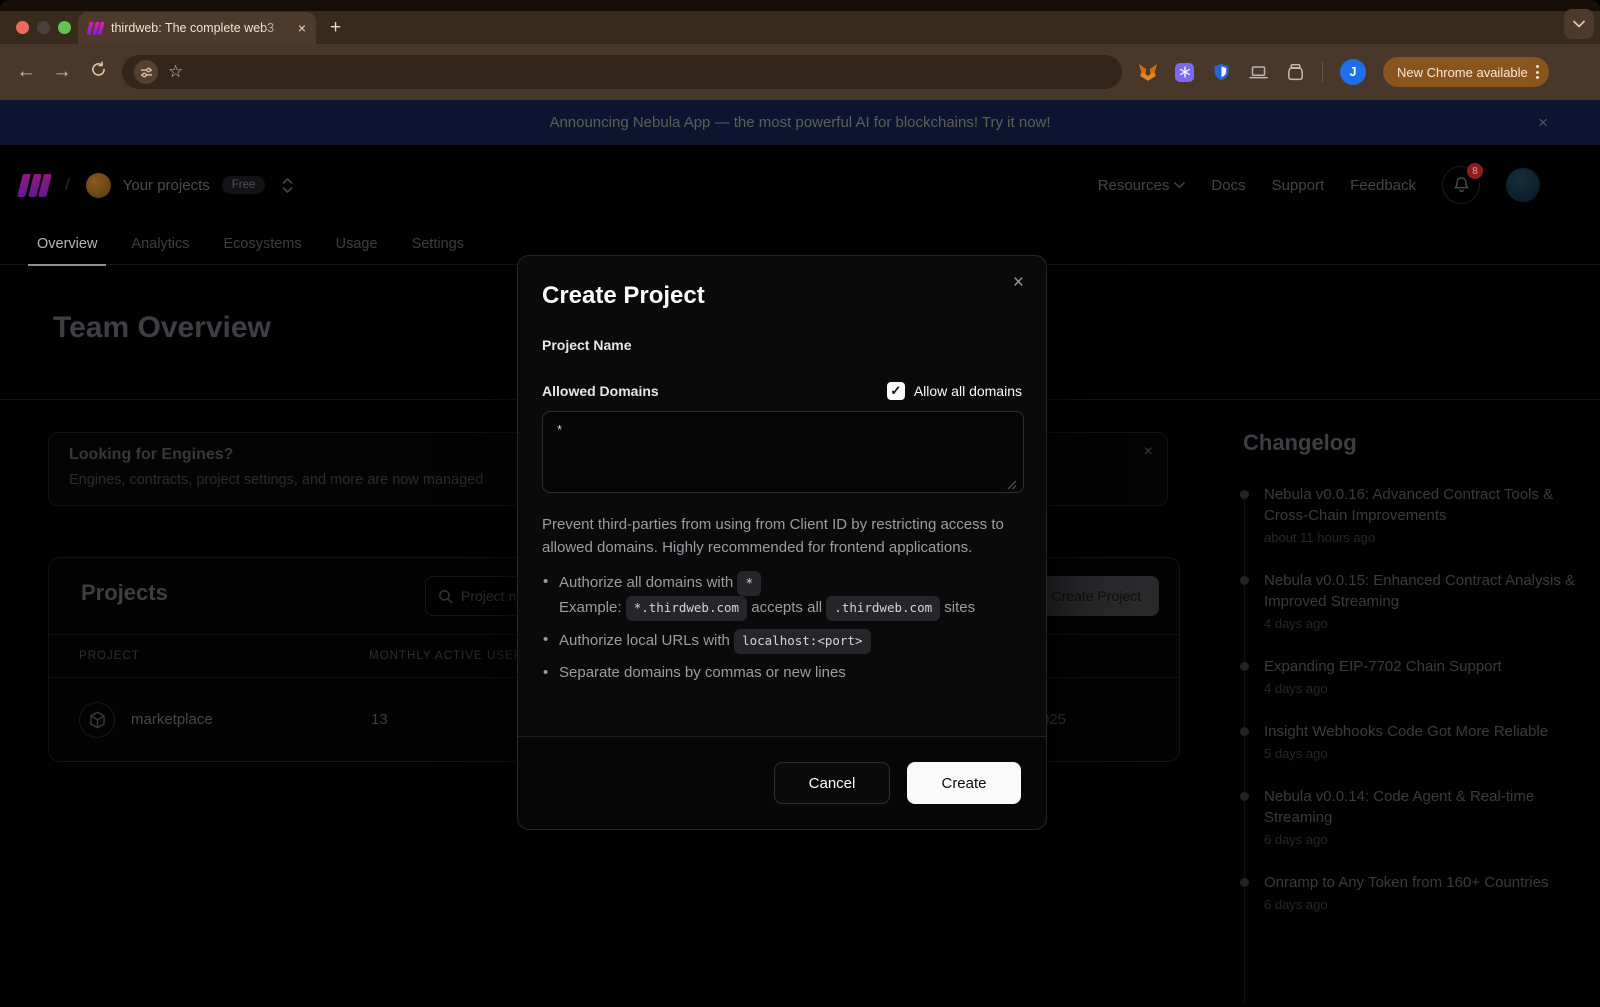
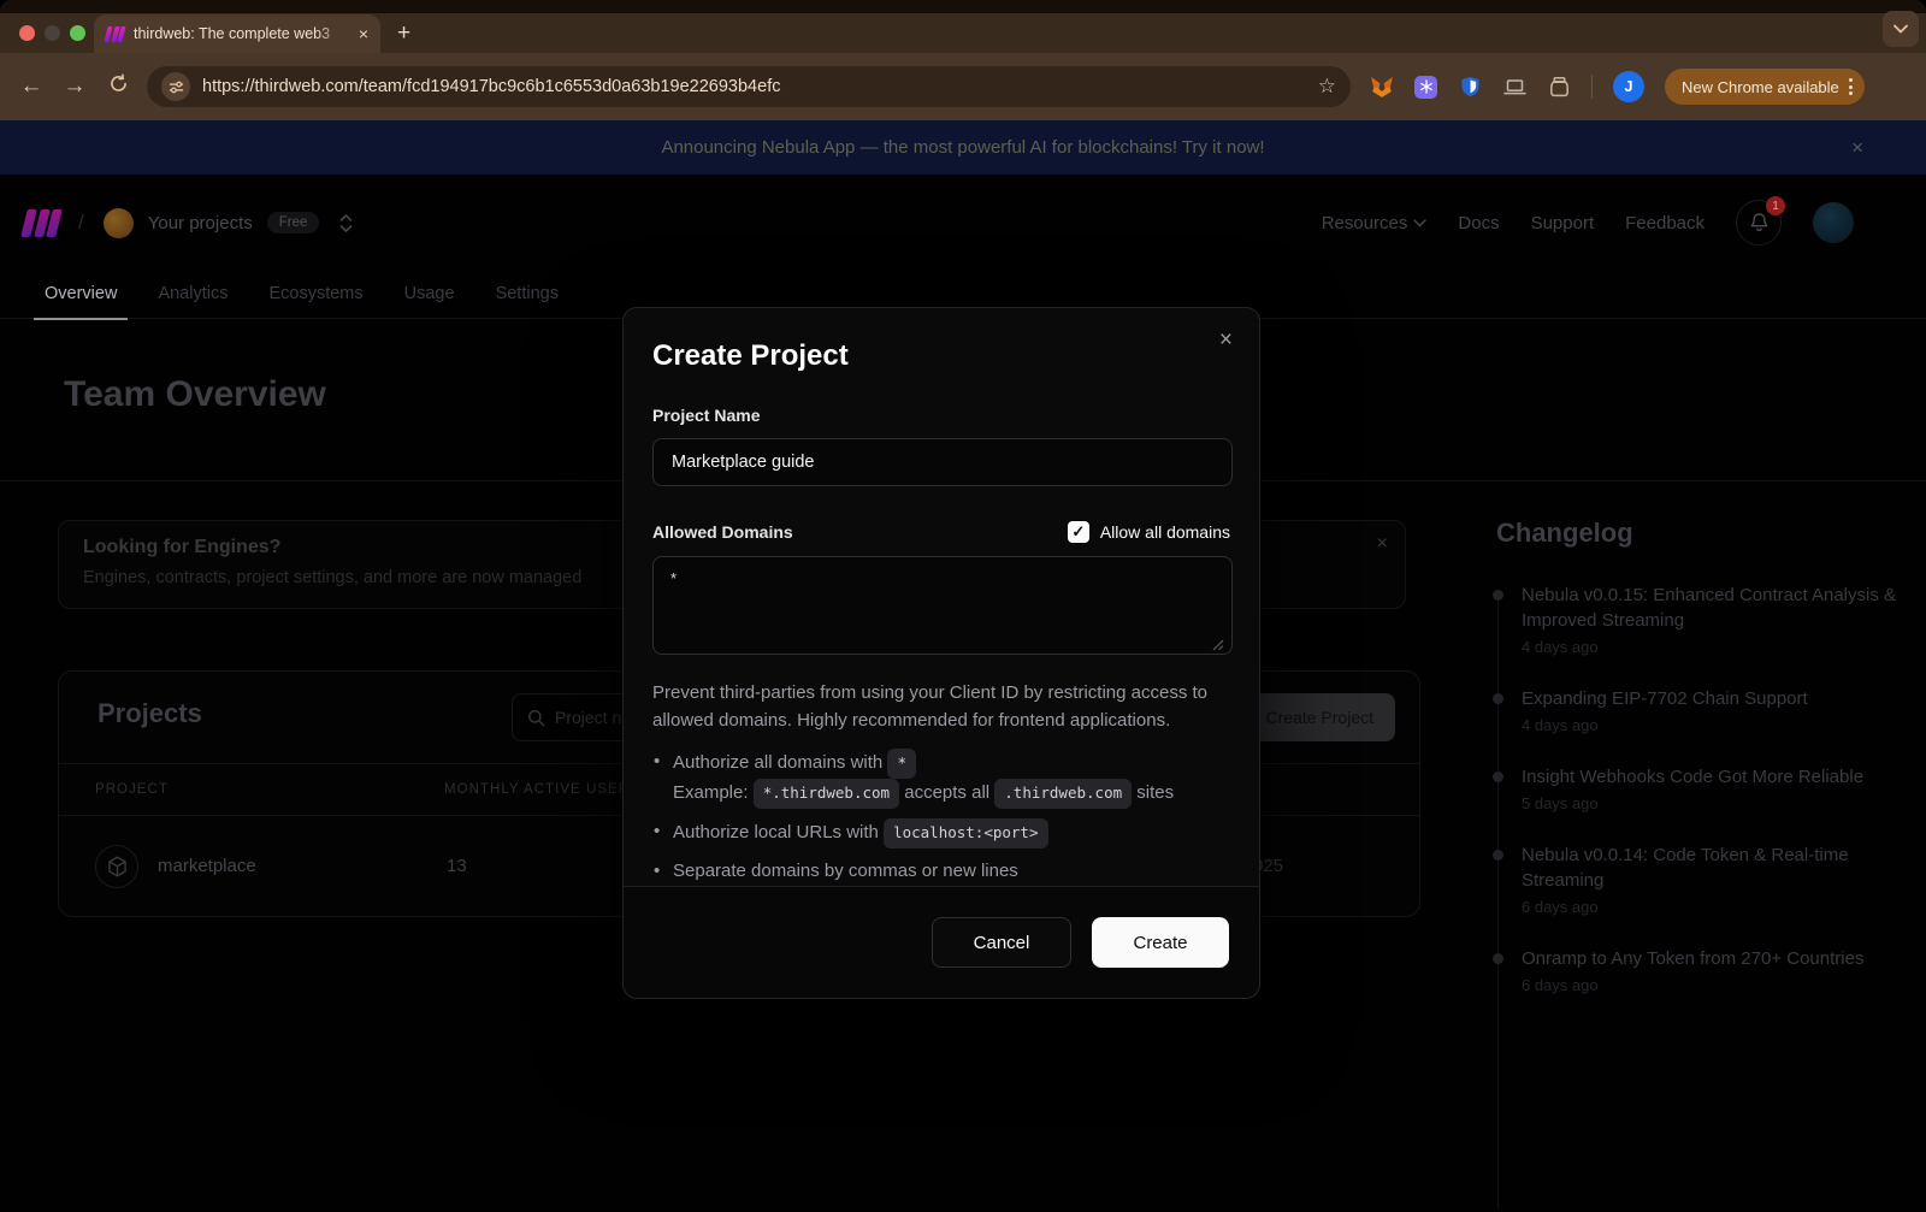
  thirdweb: The complete web3
  ×
  +
  ←
  →
+ https://thirdweb.com/team/fcd194917bc9c6b1c6553d0a63b19e22693b4efc
  ☆
  J
  New Chrome available
  Announcing Nebula App — the most powerful AI for blockchains! Try it now!
  ×
  /
  Your projects
  Free
  Resources
  Docs
  Support
  Feedback
- 8
+ 1
  Overview
  Analytics
  Ecosystems
  Usage
  Settings
  Team Overview
  Looking for Engines?
  Engines, contracts, project settings, and more are now managed
  ×
  Projects
  Create Project
  PROJECT
  MONTHLY ACTIVE USE
  marketplace
  13
  Changelog
- Nebula v0.0.16: Advanced Contract Tools & Cross-Chain Improvements
- about 11 hours ago
  Nebula v0.0.15: Enhanced Contract Analysis & Improved Streaming
  4 days ago
  Expanding EIP-7702 Chain Support
  4 days ago
  Insight Webhooks Code Got More Reliable
  5 days ago
- Nebula v0.0.14: Code Agent & Real-time Streaming
+ Nebula v0.0.14: Code Token & Real-time Streaming
  6 days ago
- Onramp to Any Token from 160+ Countries
+ Onramp to Any Token from 270+ Countries
  6 days ago
  ×
  Create Project
  Project Name
+ Marketplace guide
  Allowed Domains
  ✓
  Allow all domains
  *
- Prevent third-parties from using from Client ID by restricting access to allowed domains. Highly recommended for frontend applications.
+ Prevent third-parties from using your Client ID by restricting access to allowed domains. Highly recommended for frontend applications.
  Authorize all domains with *
  Example: *.thirdweb.com accepts all .thirdweb.com sites
  Authorize local URLs with localhost:<port>
  Separate domains by commas or new lines
  Cancel
  Create
